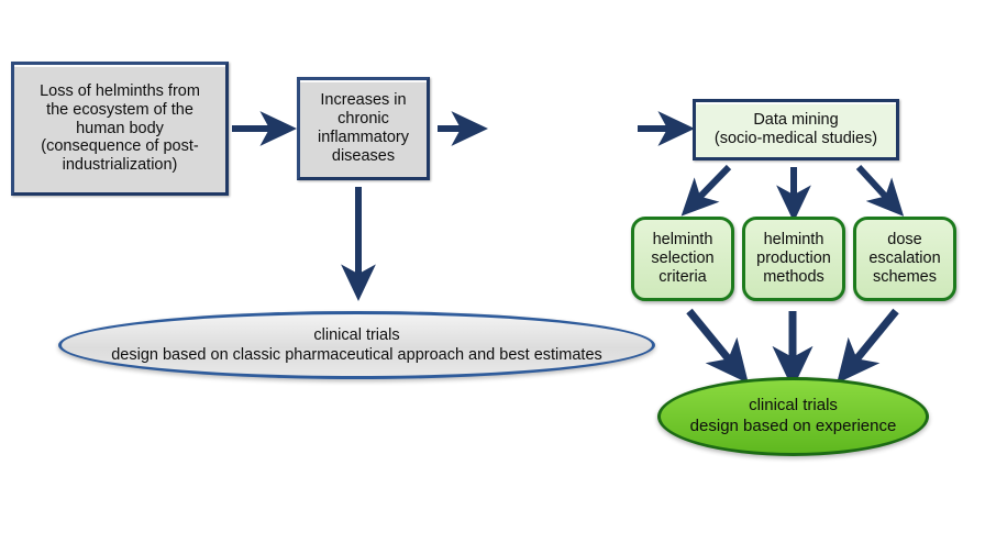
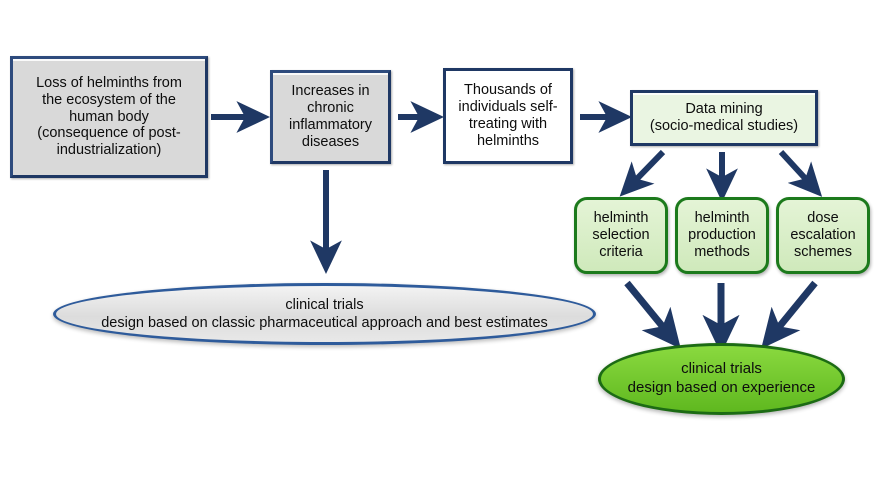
  Loss of helminths from
  the ecosystem of the
  human body
  (consequence of post-
  industrialization)
  Increases in
  chronic
  inflammatory
  diseases
+ Thousands of
+ individuals self-
+ treating with
+ helminths
  Data mining
  (socio-medical studies)
  helminth
  selection
  criteria
  helminth
  production
  methods
  dose
  escalation
  schemes
  clinical trials
  design based on classic pharmaceutical approach and best estimates
  clinical trials
  design based on experience
